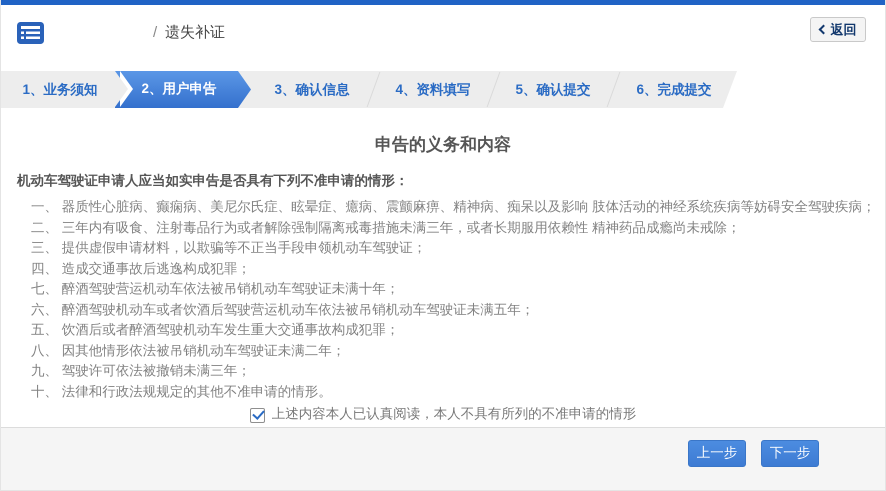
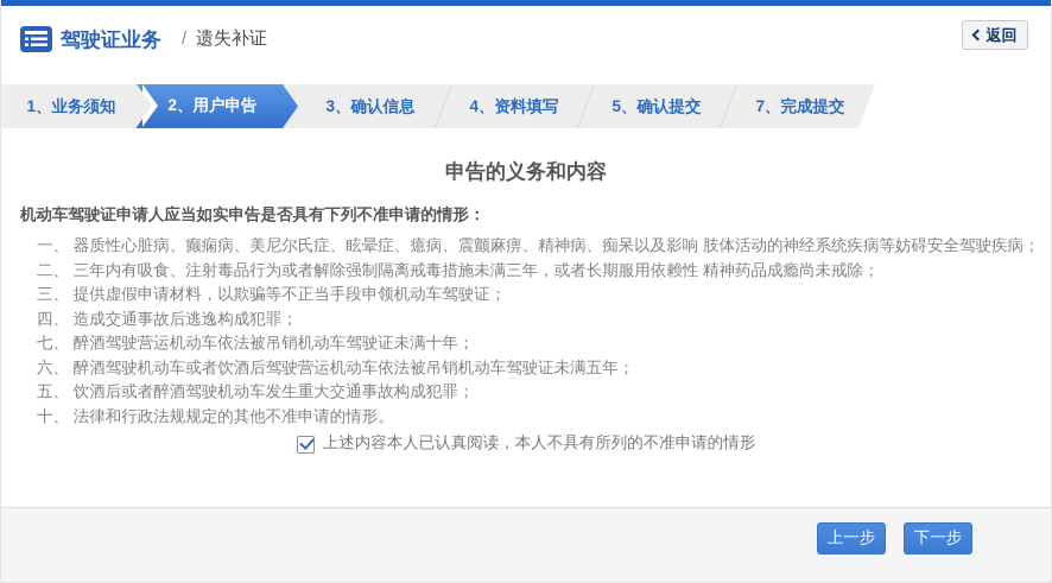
+ 驾驶证业务
  /
  遗失补证
  返回
  1、业务须知
  2、用户申告
  3、确认信息
  4、资料填写
  5、确认提交
- 6、完成提交
+ 7、完成提交
  申告的义务和内容
  机动车驾驶证申请人应当如实申告是否具有下列不准申请的情形：
  一、 器质性心脏病、癫痫病、美尼尔氏症、眩晕症、癔病、震颤麻痹、精神病、痴呆以及影响 肢体活动的神经系统疾病等妨碍安全驾驶疾病；
  二、 三年内有吸食、注射毒品行为或者解除强制隔离戒毒措施未满三年，或者长期服用依赖性 精神药品成瘾尚未戒除；
  三、 提供虚假申请材料，以欺骗等不正当手段申领机动车驾驶证；
  四、 造成交通事故后逃逸构成犯罪；
  七、 醉酒驾驶营运机动车依法被吊销机动车驾驶证未满十年；
  六、 醉酒驾驶机动车或者饮酒后驾驶营运机动车依法被吊销机动车驾驶证未满五年；
  五、 饮酒后或者醉酒驾驶机动车发生重大交通事故构成犯罪；
- 八、 因其他情形依法被吊销机动车驾驶证未满二年；
- 九、 驾驶许可依法被撤销未满三年；
  十、 法律和行政法规规定的其他不准申请的情形。
  上述内容本人已认真阅读，本人不具有所列的不准申请的情形
  上一步
  下一步
